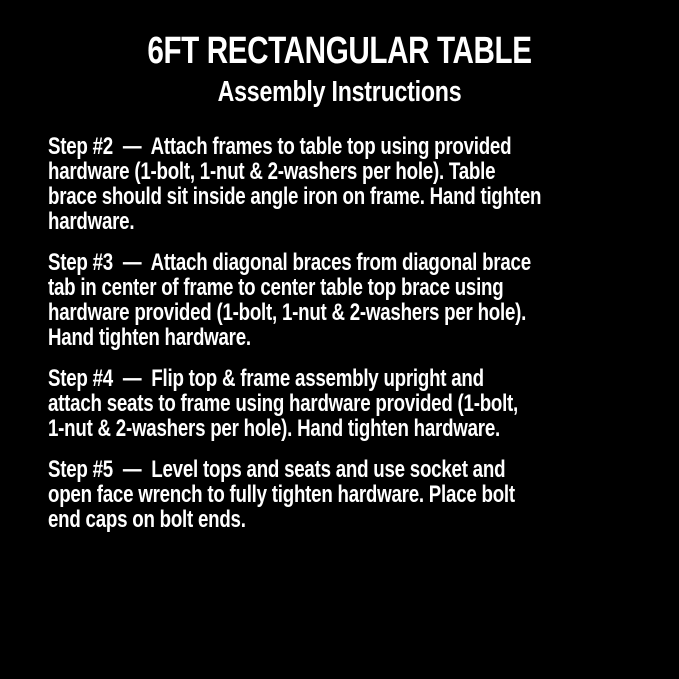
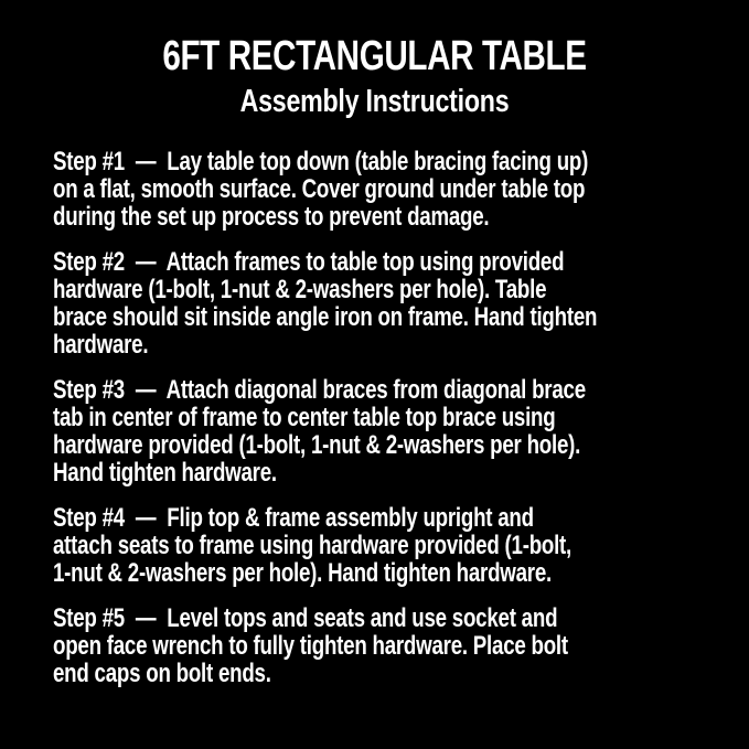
  6FT RECTANGULAR TABLE
  Assembly Instructions
+ Step #1 — Lay table top down (table bracing facing up)
+ on a flat, smooth surface. Cover ground under table top
+ during the set up process to prevent damage.
  Step #2 — Attach frames to table top using provided
  hardware (1-bolt, 1-nut & 2-washers per hole). Table
  brace should sit inside angle iron on frame. Hand tighten
  hardware.
  Step #3 — Attach diagonal braces from diagonal brace
  tab in center of frame to center table top brace using
  hardware provided (1-bolt, 1-nut & 2-washers per hole).
  Hand tighten hardware.
  Step #4 — Flip top & frame assembly upright and
  attach seats to frame using hardware provided (1-bolt,
  1-nut & 2-washers per hole). Hand tighten hardware.
  Step #5 — Level tops and seats and use socket and
  open face wrench to fully tighten hardware. Place bolt
  end caps on bolt ends.
